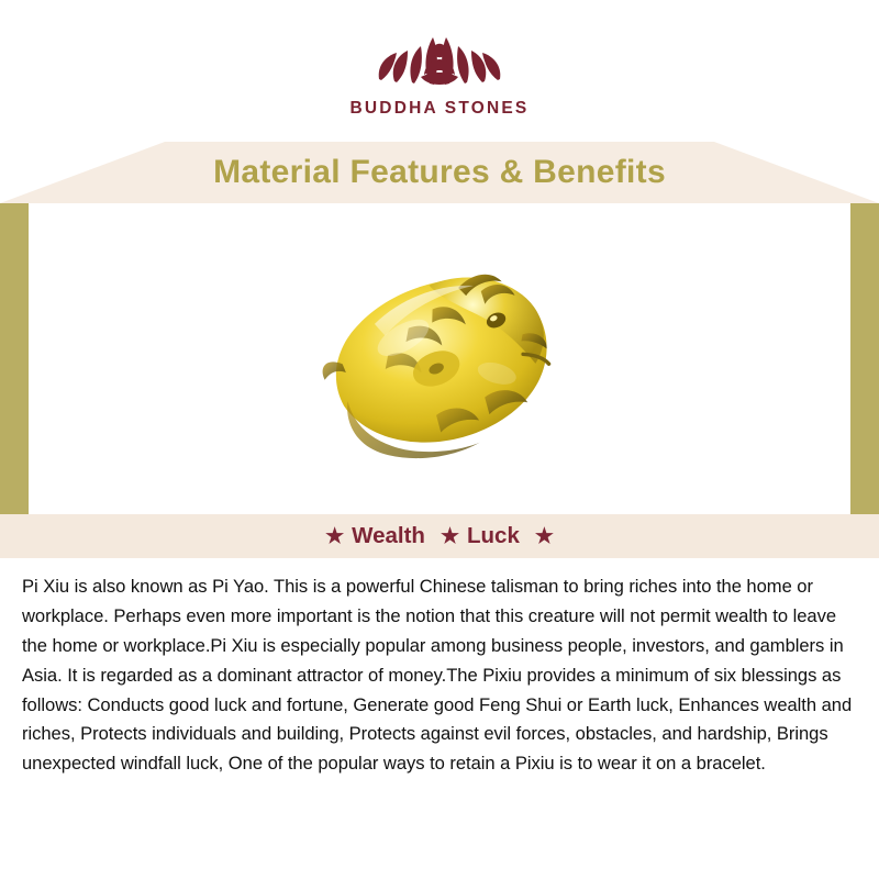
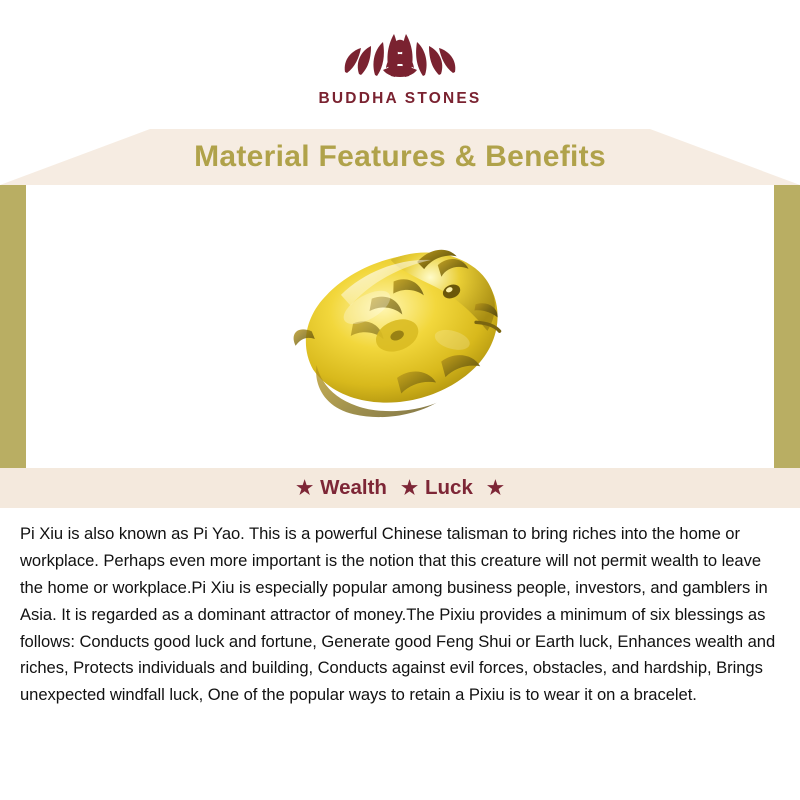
  BUDDHA STONES
  Material Features & Benefits
  ★
  Wealth
  ★
  Luck
  ★
- Pi Xiu is also known as Pi Yao. This is a powerful Chinese talisman to bring riches into the home or workplace. Perhaps even more important is the notion that this creature will not permit wealth to leave the home or workplace.Pi Xiu is especially popular among business people, investors, and gamblers in Asia. It is regarded as a dominant attractor of money.The Pixiu provides a minimum of six blessings as follows: Conducts good luck and fortune, Generate good Feng Shui or Earth luck, Enhances wealth and riches, Protects individuals and building, Protects against evil forces, obstacles, and hardship, Brings unexpected windfall luck, One of the popular ways to retain a Pixiu is to wear it on a bracelet.
+ Pi Xiu is also known as Pi Yao. This is a powerful Chinese talisman to bring riches into the home or workplace. Perhaps even more important is the notion that this creature will not permit wealth to leave the home or workplace.Pi Xiu is especially popular among business people, investors, and gamblers in Asia. It is regarded as a dominant attractor of money.The Pixiu provides a minimum of six blessings as follows: Conducts good luck and fortune, Generate good Feng Shui or Earth luck, Enhances wealth and riches, Protects individuals and building, Conducts against evil forces, obstacles, and hardship, Brings unexpected windfall luck, One of the popular ways to retain a Pixiu is to wear it on a bracelet.
